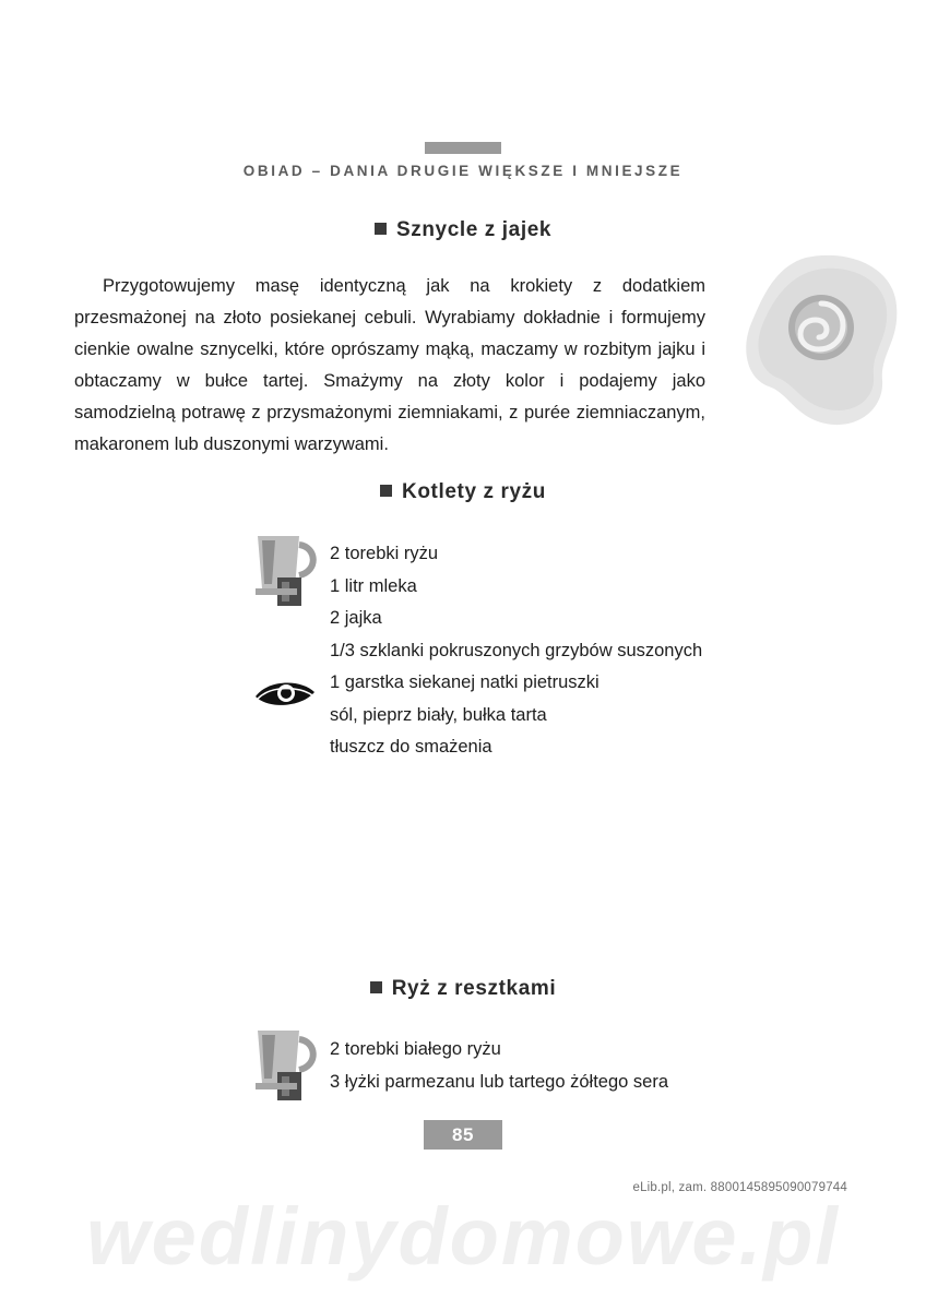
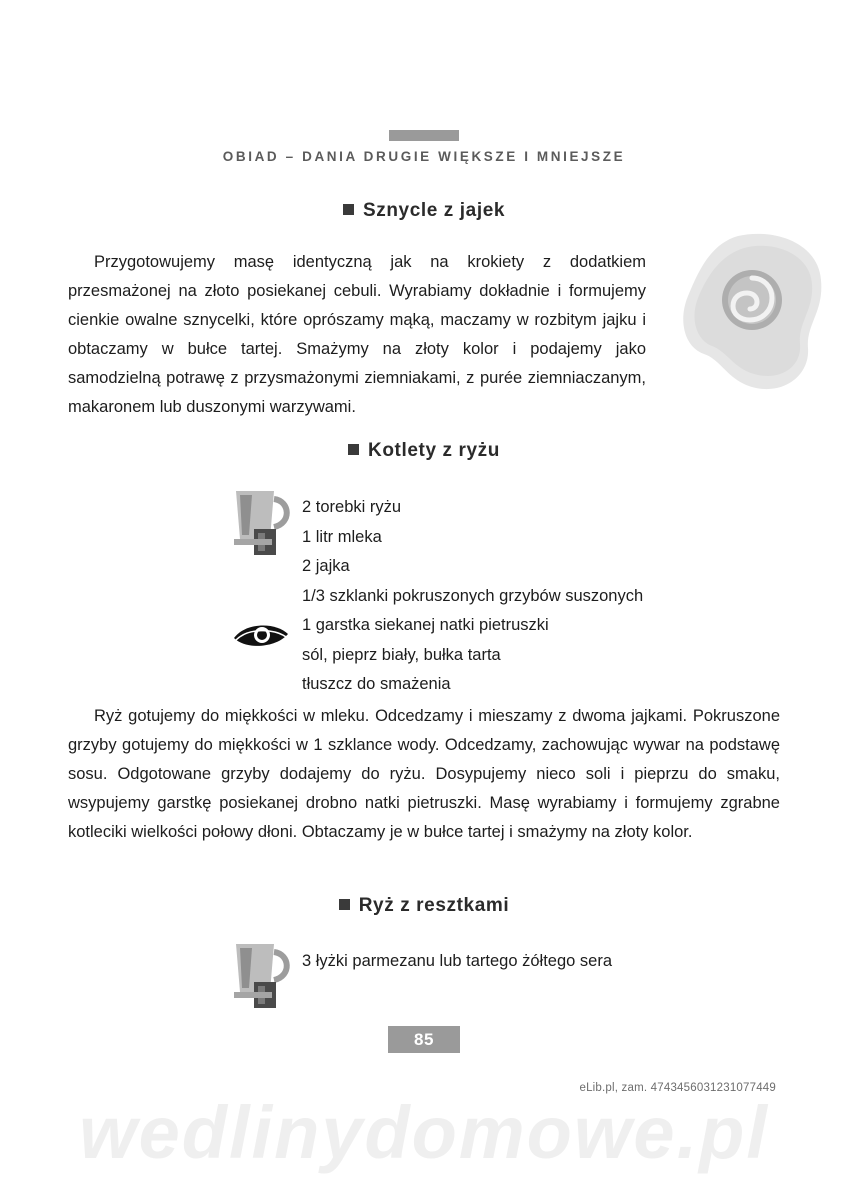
  OBIAD – DANIA DRUGIE WIĘKSZE I MNIEJSZE
  Sznycle z jajek
  Przygotowujemy masę identyczną jak na krokiety z dodatkiem przesmażonej na złoto posiekanej cebuli. Wyrabiamy dokładnie i formujemy cienkie owalne sznycelki, które oprószamy mąką, maczamy w rozbitym jajku i obtaczamy w bułce tartej. Smażymy na złoty kolor i podajemy jako samodzielną potrawę z przysmażonymi ziemniakami, z purée ziemniaczanym, makaronem lub duszonymi warzywami.
  Kotlety z ryżu
  2 torebki ryżu
  1 litr mleka
  2 jajka
  1/3 szklanki pokruszonych grzybów suszonych
  1 garstka siekanej natki pietruszki
  sól, pieprz biały, bułka tarta
  tłuszcz do smażenia
+ Ryż gotujemy do miękkości w mleku. Odcedzamy i mieszamy z dwoma jajkami. Pokruszone grzyby gotujemy do miękkości w 1 szklance wody. Odcedzamy, zachowując wywar na podstawę sosu. Odgotowane grzyby dodajemy do ryżu. Dosypujemy nieco soli i pieprzu do smaku, wsypujemy garstkę posiekanej drobno natki pietruszki. Masę wyrabiamy i formujemy zgrabne kotleciki wielkości połowy dłoni. Obtaczamy je w bułce tartej i smażymy na złoty kolor.
  Ryż z resztkami
- 2 torebki białego ryżu
  3 łyżki parmezanu lub tartego żółtego sera
  85
- eLib.pl, zam. 8800145895090079744
+ eLib.pl, zam. 4743456031231077449
  wedlinydomowe.pl
